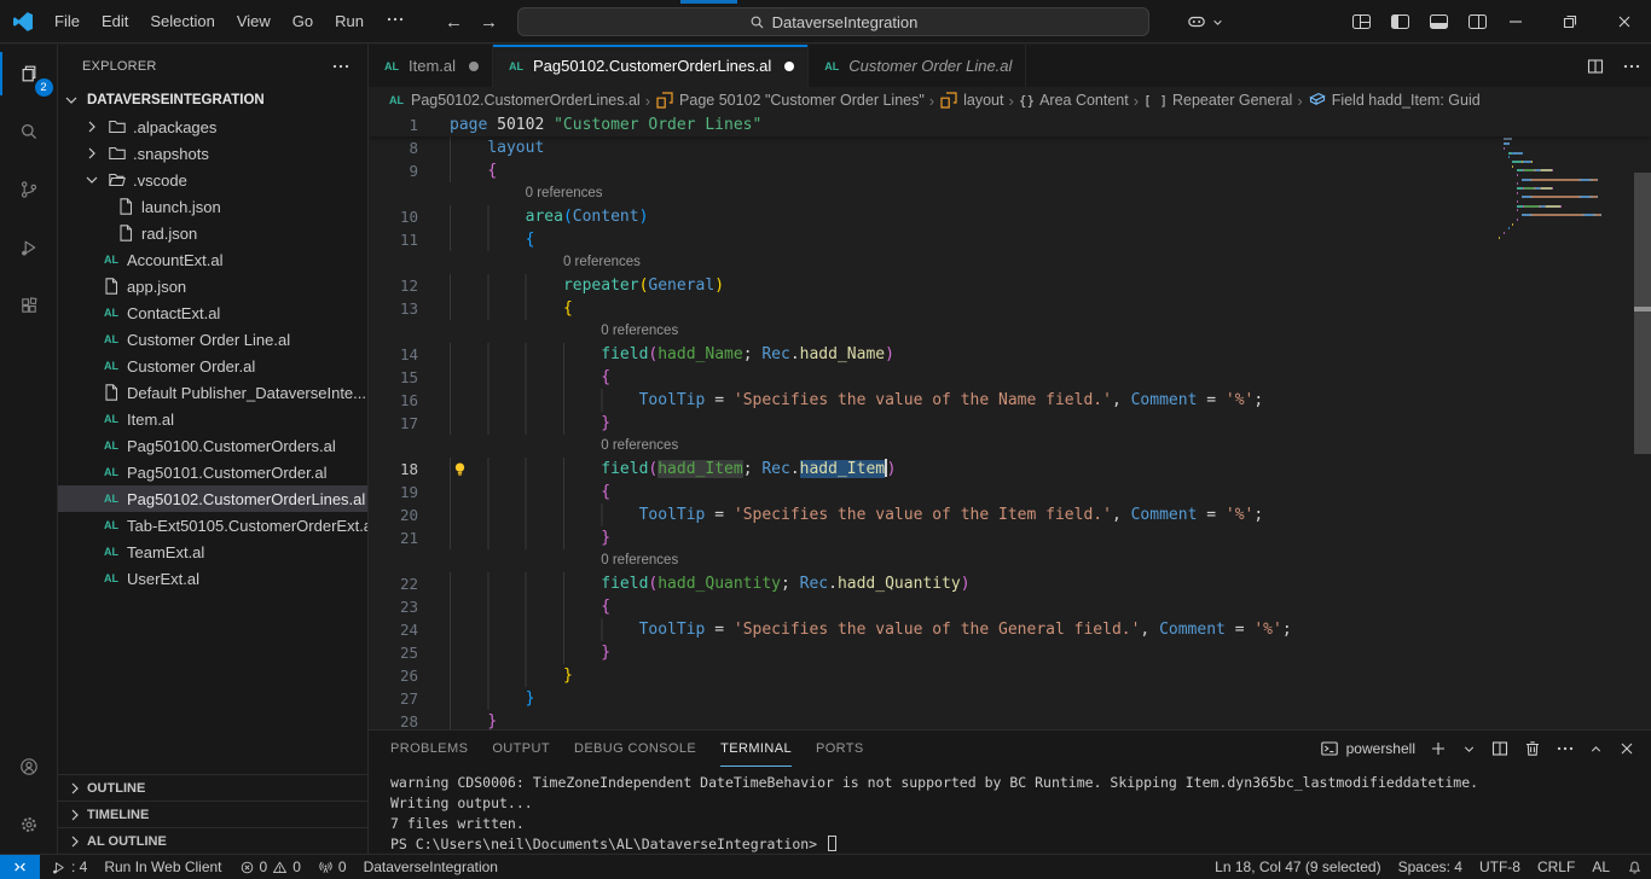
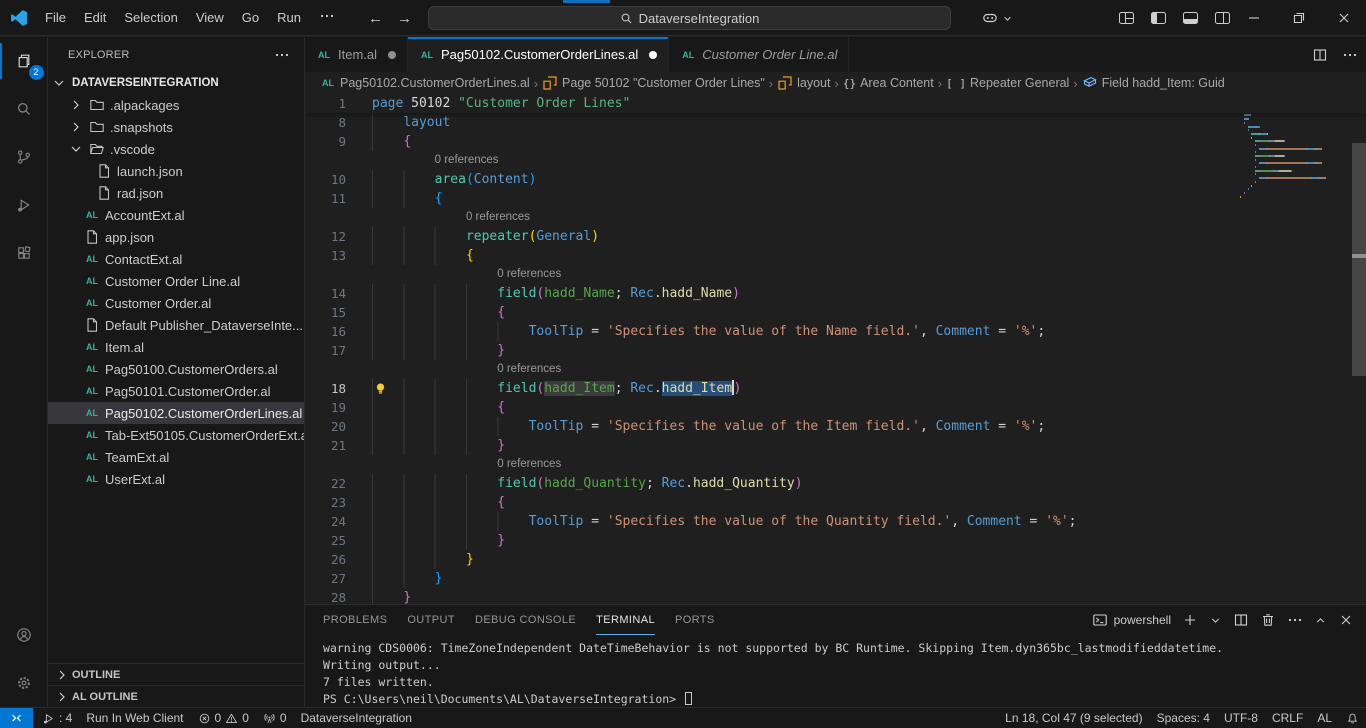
  File
  Edit
  Selection
  View
  Go
  Run
  ←
  →
  DataverseIntegration
  2
  EXPLORER
  DATAVERSEINTEGRATION
  .alpackages
  .snapshots
  .vscode
  launch.json
  rad.json
  AL
  AccountExt.al
  app.json
  AL
  ContactExt.al
  AL
  Customer Order Line.al
  AL
  Customer Order.al
  Default Publisher_DataverseInte...
  AL
  Item.al
  AL
  Pag50100.CustomerOrders.al
  AL
  Pag50101.CustomerOrder.al
  AL
  Pag50102.CustomerOrderLines.al
  AL
  Tab-Ext50105.CustomerOrderExt.
  AL
  TeamExt.al
  AL
  UserExt.al
  OUTLINE
- TIMELINE
  AL OUTLINE
  AL
  Item.al
  AL
  Pag50102.CustomerOrderLines.al
  AL
  Customer Order Line.al
  AL
  Pag50102.CustomerOrderLines.al
  ›
  Page 50102 "Customer Order Lines"
  ›
  layout
  ›
  {}
  Area Content
  ›
  [ ]
  Repeater General
  ›
  Field hadd_Item: Guid
  1
  page 50102 "Customer Order Lines"
  8
  layout
  9
  {
  0 references
  10
  area(Content)
  11
  {
  0 references
  12
  repeater(General)
  13
  {
  0 references
  14
  field(hadd_Name; Rec.hadd_Name)
  15
  {
  16
  ToolTip = 'Specifies the value of the Name field.', Comment = '%';
  17
  }
  0 references
  18
  field(hadd_Item; Rec.hadd_Item)
  19
  {
  20
  ToolTip = 'Specifies the value of the Item field.', Comment = '%';
  21
  }
  0 references
  22
  field(hadd_Quantity; Rec.hadd_Quantity)
  23
  {
  24
- ToolTip = 'Specifies the value of the General field.', Comment = '%';
+ ToolTip = 'Specifies the value of the Quantity field.', Comment = '%';
  25
  }
  26
  }
  27
  }
  28
  }
  PROBLEMS
  OUTPUT
  DEBUG CONSOLE
  TERMINAL
  PORTS
  powershell
  warning CDS0006: TimeZoneIndependent DateTimeBehavior is not supported by BC Runtime. Skipping Item.dyn365bc_lastmodifieddatetime.
  Writing output...
  7 files written.
  PS C:\Users\neil\Documents\AL\DataverseIntegration>
  : 4
  Run In Web Client
  0
  0
  0
  DataverseIntegration
  Ln 18, Col 47 (9 selected)
  Spaces: 4
  UTF-8
  CRLF
  AL
